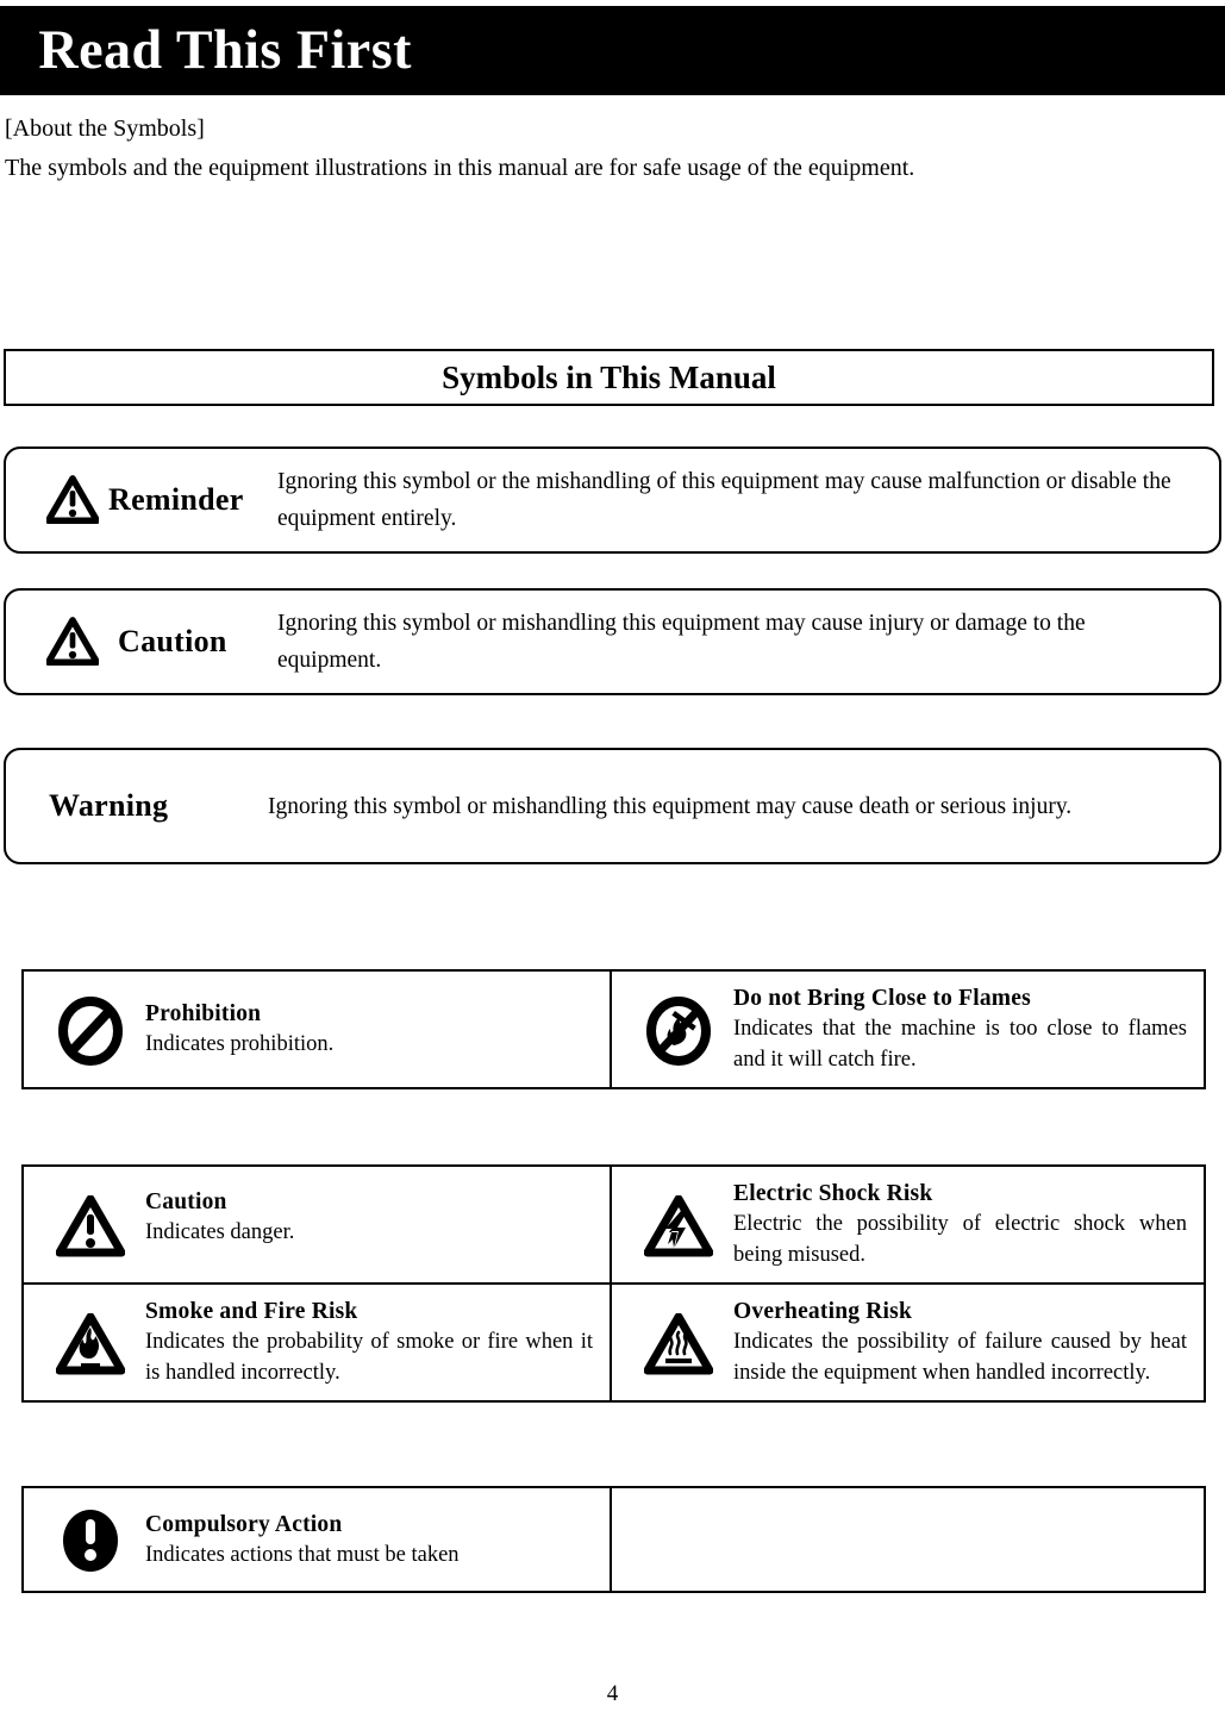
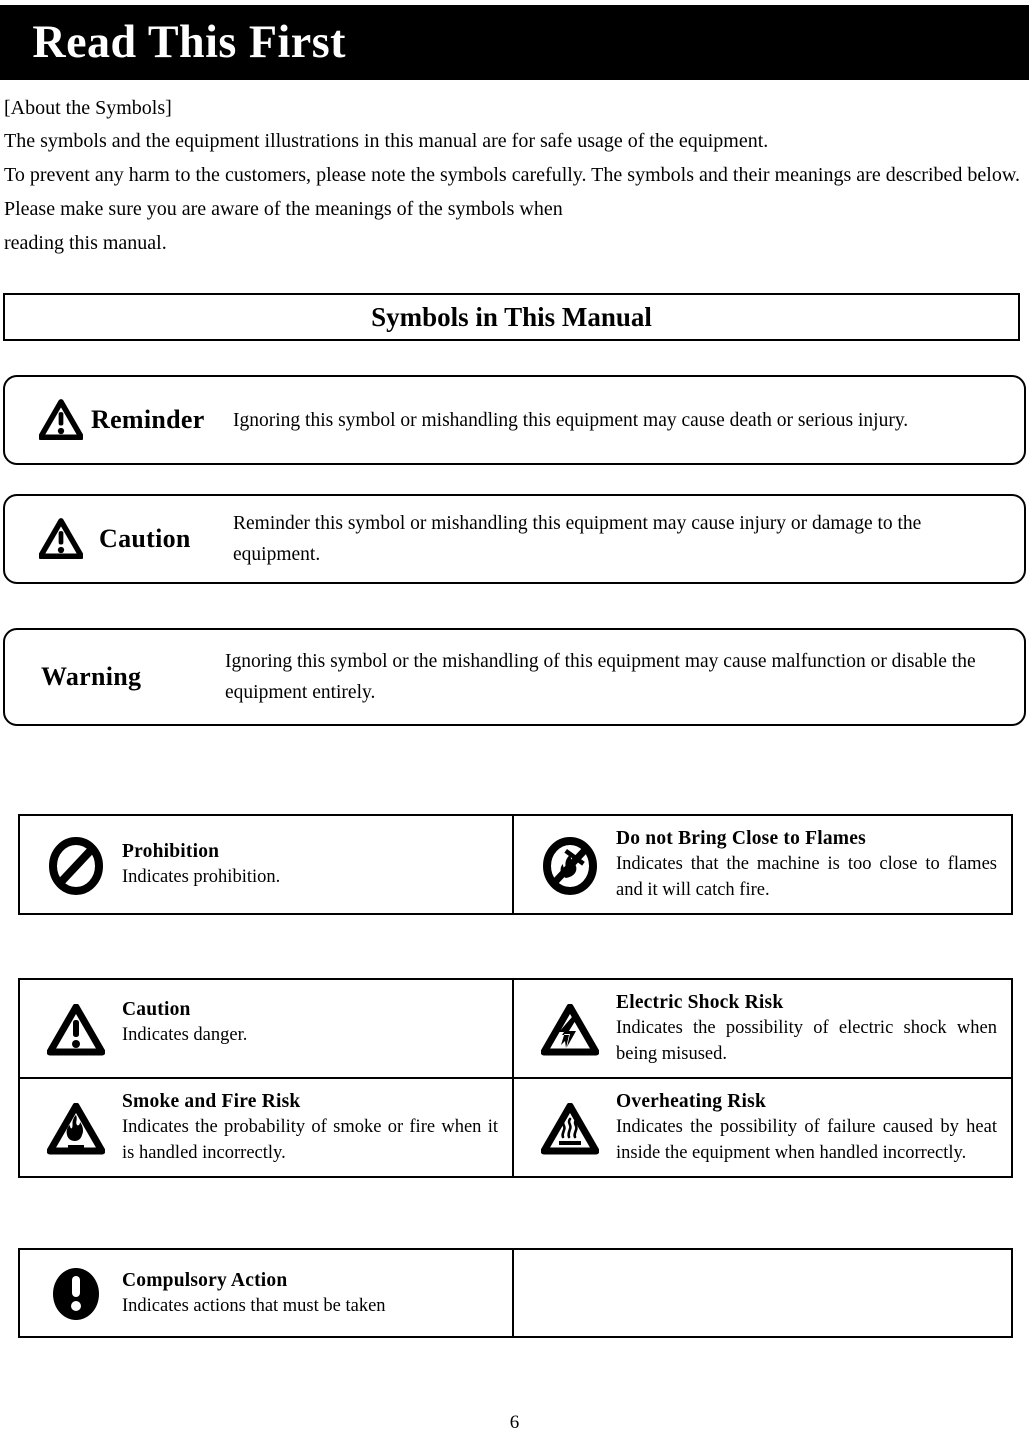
  Read This First
  [About the Symbols]
  The symbols and the equipment illustrations in this manual are for safe usage of the equipment.
+ To prevent any harm to the customers, please note the symbols carefully. The symbols and their meanings are described below. Please make sure you are aware of the meanings of the symbols when
+ reading this manual.
  Symbols in This Manual
  Reminder
- Ignoring this symbol or the mishandling of this equipment may cause malfunction or disable the equipment entirely.
+ Ignoring this symbol or mishandling this equipment may cause death or serious injury.
  Caution
- Ignoring this symbol or mishandling this equipment may cause injury or damage to the equipment.
+ Reminder this symbol or mishandling this equipment may cause injury or damage to the equipment.
  Warning
- Ignoring this symbol or mishandling this equipment may cause death or serious injury.
+ Ignoring this symbol or the mishandling of this equipment may cause malfunction or disable the equipment entirely.
  Prohibition Indicates prohibition.	Do not Bring Close to Flames Indicates that the machine is too close to flames and it will catch fire.
- Caution Indicates danger.	Electric Shock Risk Electric the possibility of electric shock when being misused.
+ Caution Indicates danger.	Electric Shock Risk Indicates the possibility of electric shock when being misused.
  Smoke and Fire Risk Indicates the probability of smoke or fire when it is handled incorrectly.	Overheating Risk Indicates the possibility of failure caused by heat inside the equipment when handled incorrectly.
  Compulsory Action Indicates actions that must be taken
- 4
+ 6
